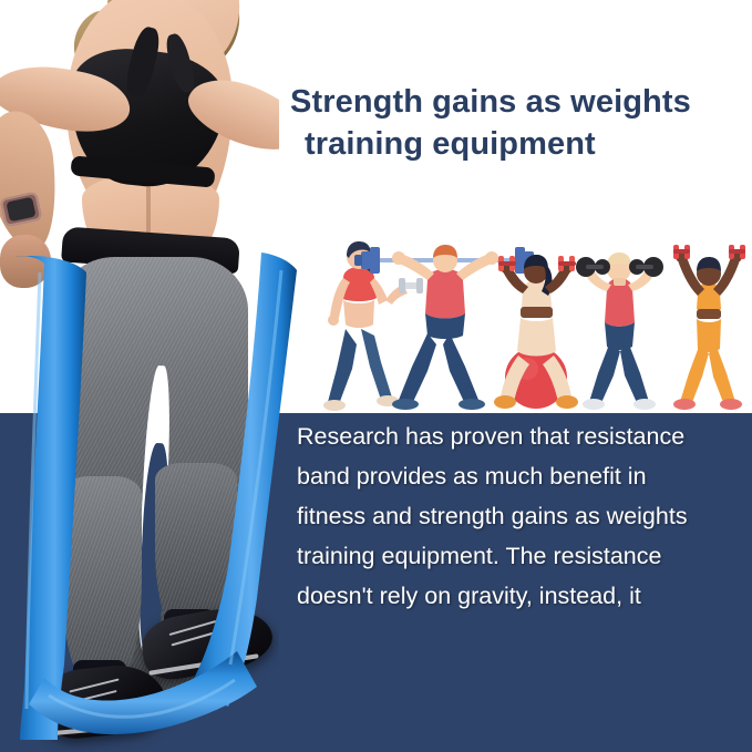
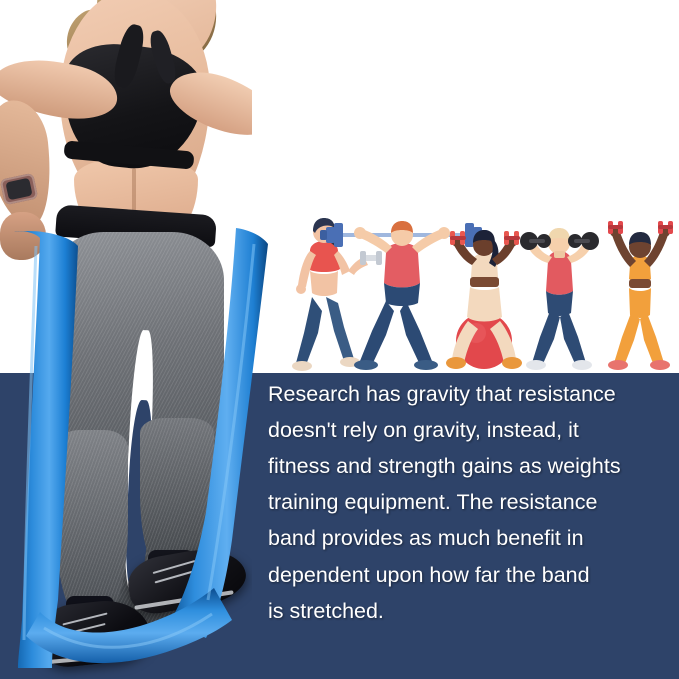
- Strength gains as weights
- training equipment
- Research has proven that resistance
+ Research has gravity that resistance
- band provides as much benefit in
+ doesn't rely on gravity, instead, it
  fitness and strength gains as weights
  training equipment. The resistance
- doesn't rely on gravity, instead, it
+ band provides as much benefit in
+ dependent upon how far the band
+ is stretched.
